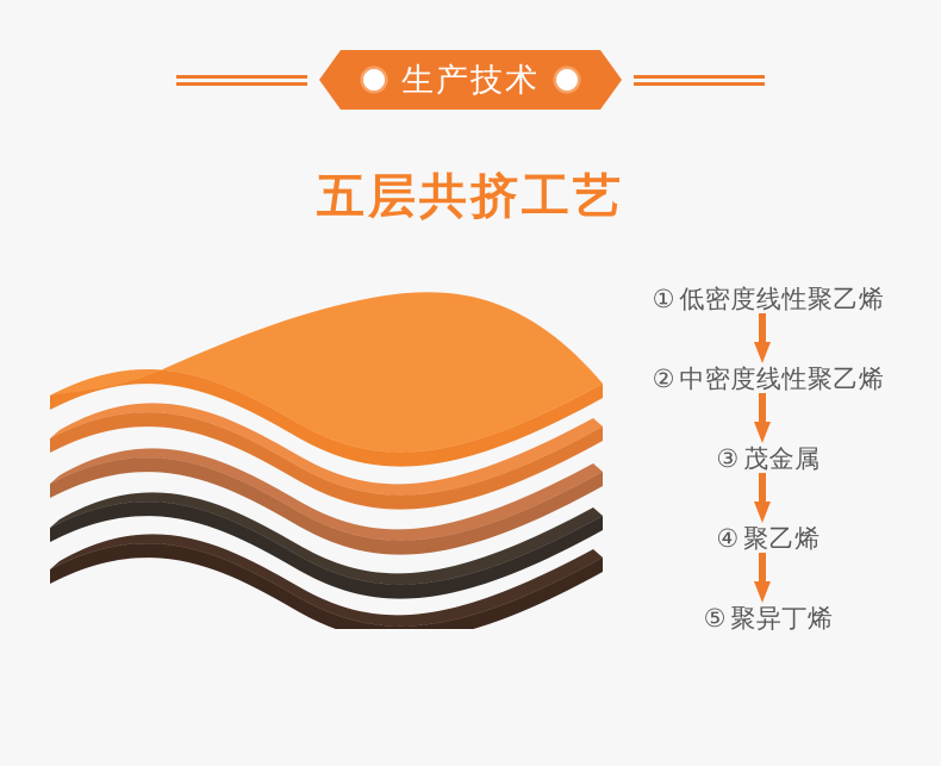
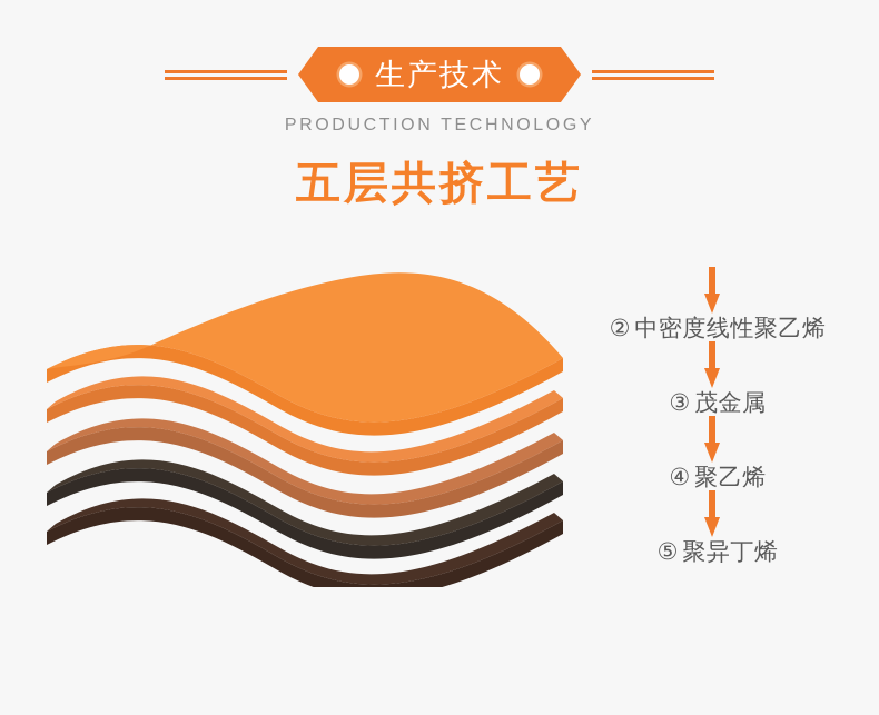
  生产技术
+ PRODUCTION TECHNOLOGY
  五层共挤工艺
- ① 低密度线性聚乙烯
  ② 中密度线性聚乙烯
  ③ 茂金属
  ④ 聚乙烯
  ⑤ 聚异丁烯
